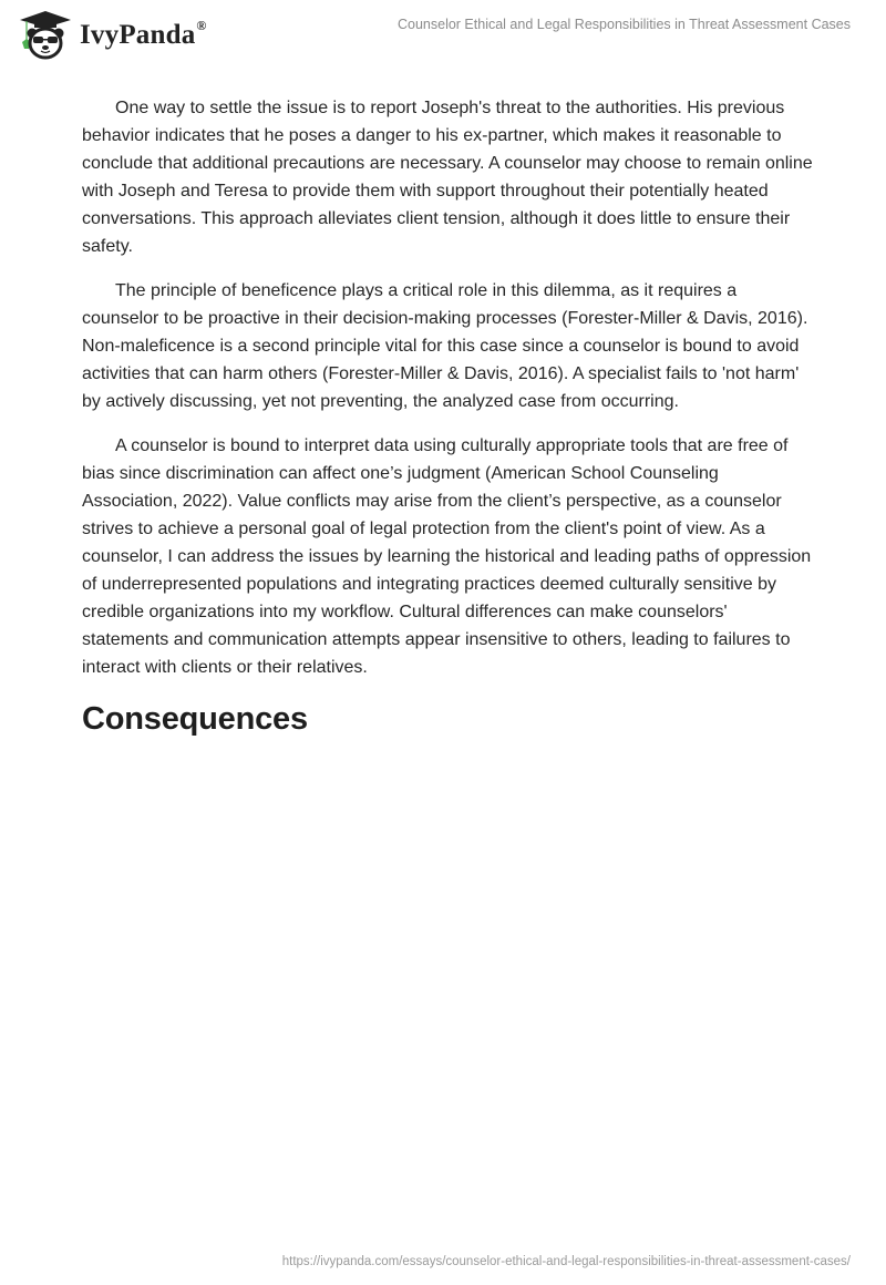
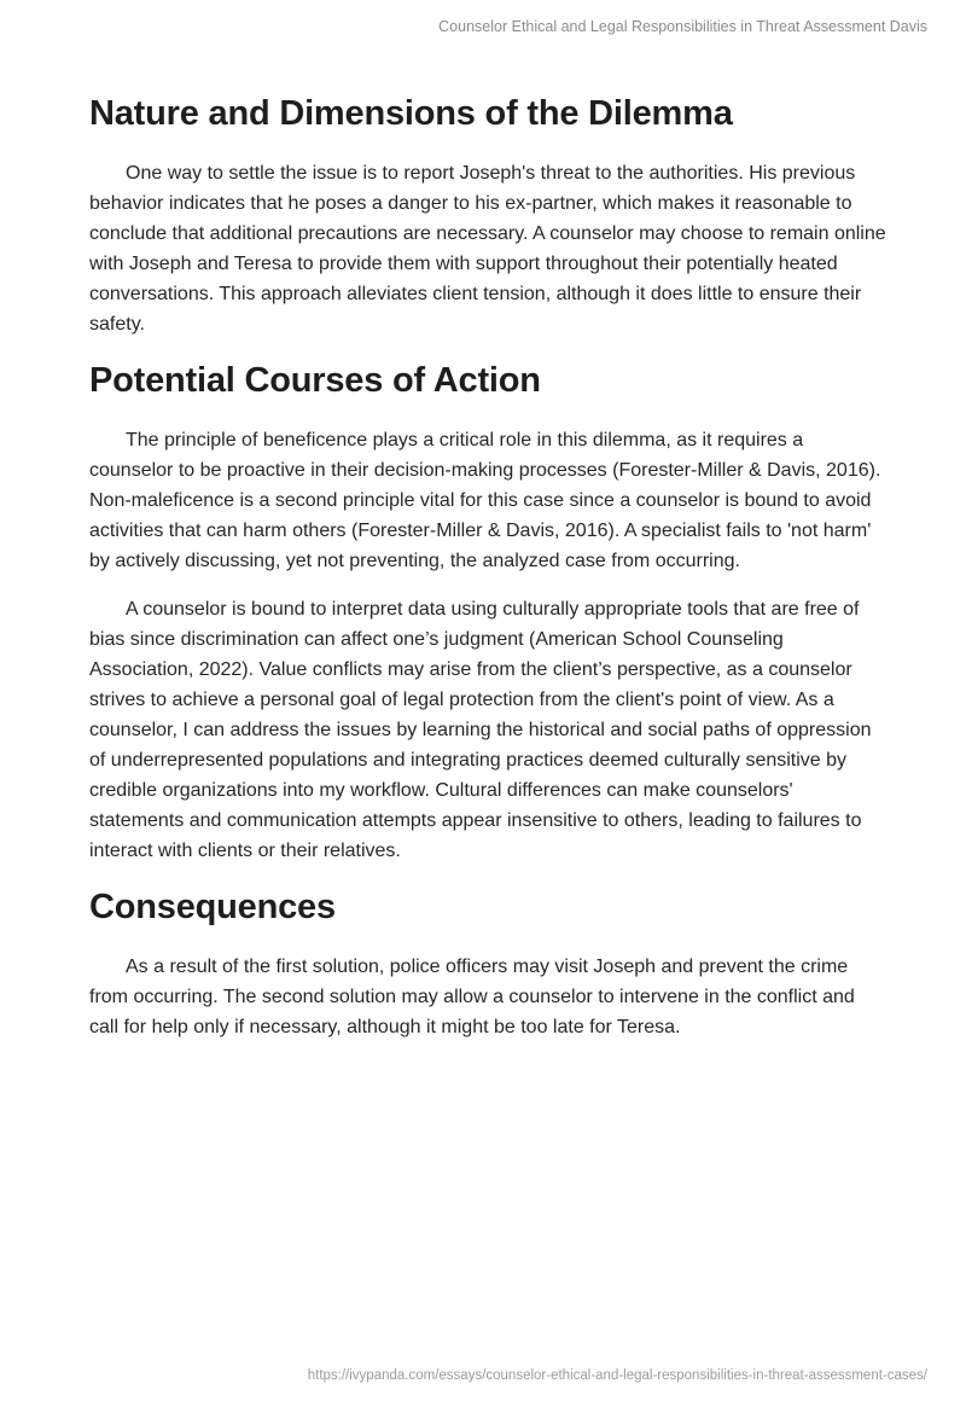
- IvyPanda®
- Counselor Ethical and Legal Responsibilities in Threat Assessment Cases
+ Counselor Ethical and Legal Responsibilities in Threat Assessment Davis
+ Nature and Dimensions of the Dilemma
  One way to settle the issue is to report Joseph's threat to the authorities. His previous behavior indicates that he poses a danger to his ex-partner, which makes it reasonable to conclude that additional precautions are necessary. A counselor may choose to remain online with Joseph and Teresa to provide them with support throughout their potentially heated conversations. This approach alleviates client tension, although it does little to ensure their safety.
+ Potential Courses of Action
  The principle of beneficence plays a critical role in this dilemma, as it requires a counselor to be proactive in their decision-making processes (Forester-Miller & Davis, 2016). Non-maleficence is a second principle vital for this case since a counselor is bound to avoid activities that can harm others (Forester-Miller & Davis, 2016). A specialist fails to 'not harm' by actively discussing, yet not preventing, the analyzed case from occurring.
- A counselor is bound to interpret data using culturally appropriate tools that are free of bias since discrimination can affect one’s judgment (American School Counseling Association, 2022). Value conflicts may arise from the client’s perspective, as a counselor strives to achieve a personal goal of legal protection from the client's point of view. As a counselor, I can address the issues by learning the historical and leading paths of oppression of underrepresented populations and integrating practices deemed culturally sensitive by credible organizations into my workflow. Cultural differences can make counselors' statements and communication attempts appear insensitive to others, leading to failures to interact with clients or their relatives.
+ A counselor is bound to interpret data using culturally appropriate tools that are free of bias since discrimination can affect one’s judgment (American School Counseling Association, 2022). Value conflicts may arise from the client’s perspective, as a counselor strives to achieve a personal goal of legal protection from the client's point of view. As a counselor, I can address the issues by learning the historical and social paths of oppression of underrepresented populations and integrating practices deemed culturally sensitive by credible organizations into my workflow. Cultural differences can make counselors' statements and communication attempts appear insensitive to others, leading to failures to interact with clients or their relatives.
  Consequences
+ As a result of the first solution, police officers may visit Joseph and prevent the crime from occurring. The second solution may allow a counselor to intervene in the conflict and call for help only if necessary, although it might be too late for Teresa.
  https://ivypanda.com/essays/counselor-ethical-and-legal-responsibilities-in-threat-assessment-cases/
